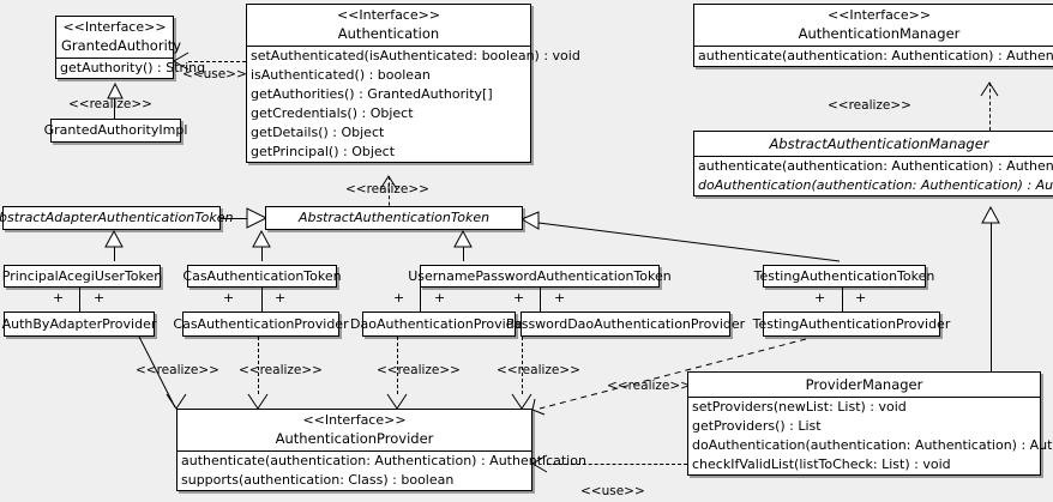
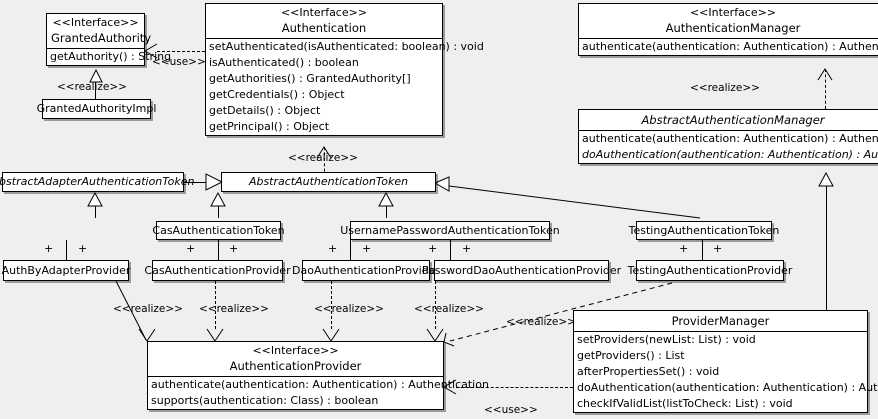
  <<use>>
  <<realize>>
  <<realize>>
  <<realize>>
  <<realize>>
  <<realize>>
  <<realize>>
  <<realize>>
  <<realize>>
  <<use>>
  +
  +
  +
  +
  +
  +
  +
  +
  +
  +
  <<Interface>>
  GrantedAuthority
  getAuthority() : String
  GrantedAuthorityImpl
  <<Interface>>
  Authentication
  setAuthenticated(isAuthenticated: boolean) : void
  isAuthenticated() : boolean
  getAuthorities() : GrantedAuthority[]
  getCredentials() : Object
  getDetails() : Object
  getPrincipal() : Object
  <<Interface>>
  AuthenticationManager
  authenticate(authentication: Authentication) : Authen
  AbstractAuthenticationManager
  authenticate(authentication: Authentication) : Authen
  doAuthentication(authentication: Authentication) : Au
  bstractAdapterAuthenticationToken
  AbstractAuthenticationToken
- PrincipalAcegiUserToken
  CasAuthenticationToken
  UsernamePasswordAuthenticationToken
  TestingAuthenticationToken
  AuthByAdapterProvider
  CasAuthenticationProvider
  DaoAuthenticationProvide
  PasswordDaoAuthenticationProvider
  TestingAuthenticationProvider
  <<Interface>>
  AuthenticationProvider
  authenticate(authentication: Authentication) : Authentication
  supports(authentication: Class) : boolean
  ProviderManager
  setProviders(newList: List) : void
  getProviders() : List
+ afterPropertiesSet() : void
  doAuthentication(authentication: Authentication) : Aut
  checkIfValidList(listToCheck: List) : void
